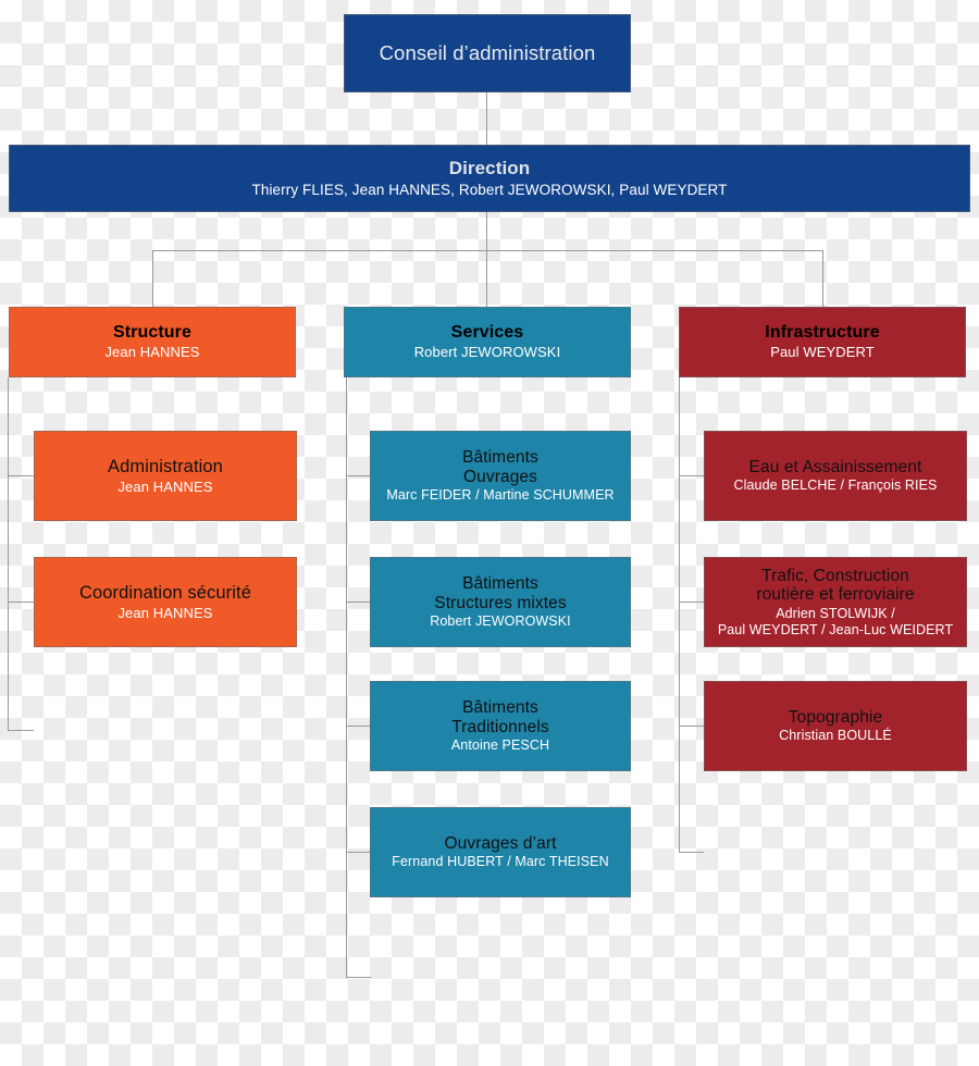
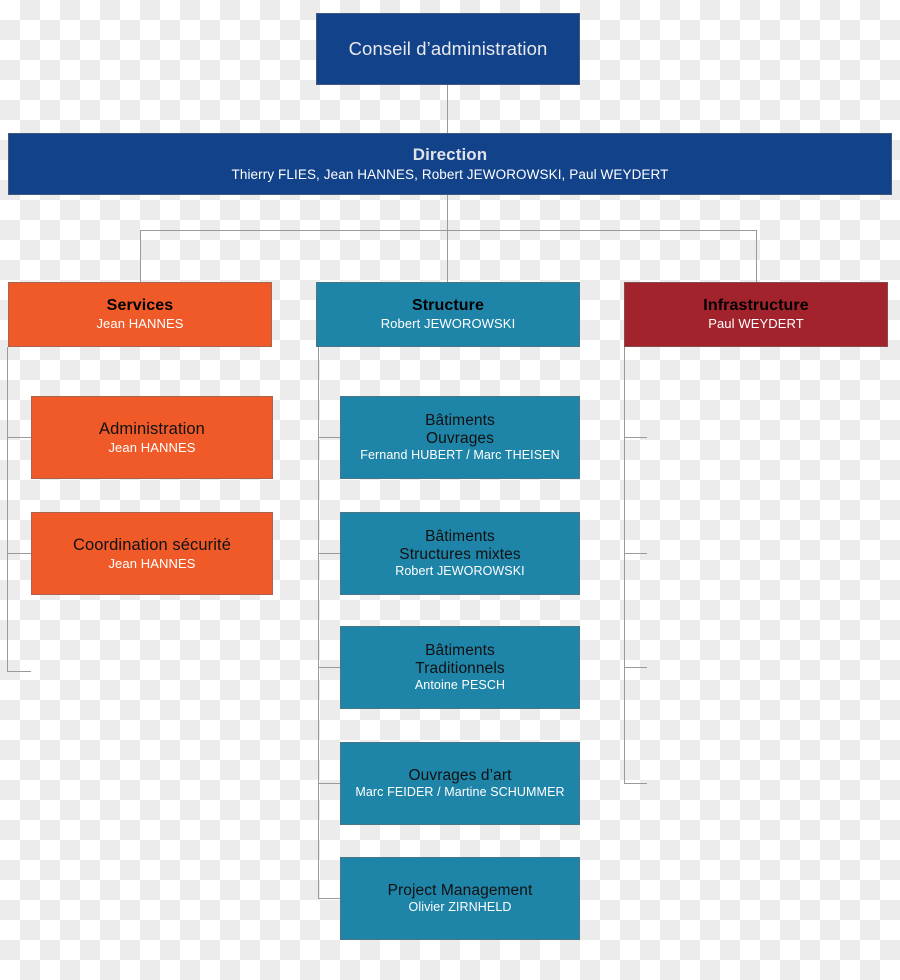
  Conseil d’administration
  Direction
  Thierry FLIES, Jean HANNES, Robert JEWOROWSKI, Paul WEYDERT
- Structure
+ Services
  Jean HANNES
  Administration
  Jean HANNES
  Coordination sécurité
  Jean HANNES
- Services
+ Structure
  Robert JEWOROWSKI
  Bâtiments
  Ouvrages
- Marc FEIDER / Martine SCHUMMER
+ Fernand HUBERT / Marc THEISEN
  Bâtiments
  Structures mixtes
  Robert JEWOROWSKI
  Bâtiments
  Traditionnels
  Antoine PESCH
  Ouvrages d’art
- Fernand HUBERT / Marc THEISEN
+ Marc FEIDER / Martine SCHUMMER
+ Project Management
+ Olivier ZIRNHELD
  Infrastructure
  Paul WEYDERT
- Eau et Assainissement
- Claude BELCHE / François RIES
- Trafic, Construction
- routière et ferroviaire
- Adrien STOLWIJK /
- Paul WEYDERT / Jean-Luc WEIDERT
- Topographie
- Christian BOULLÉ
